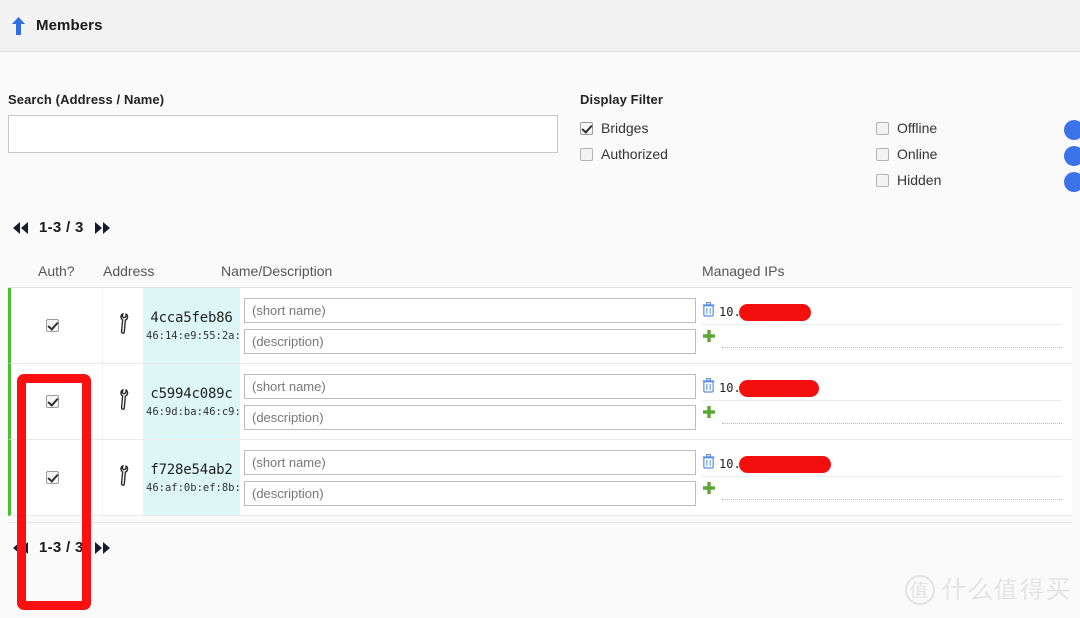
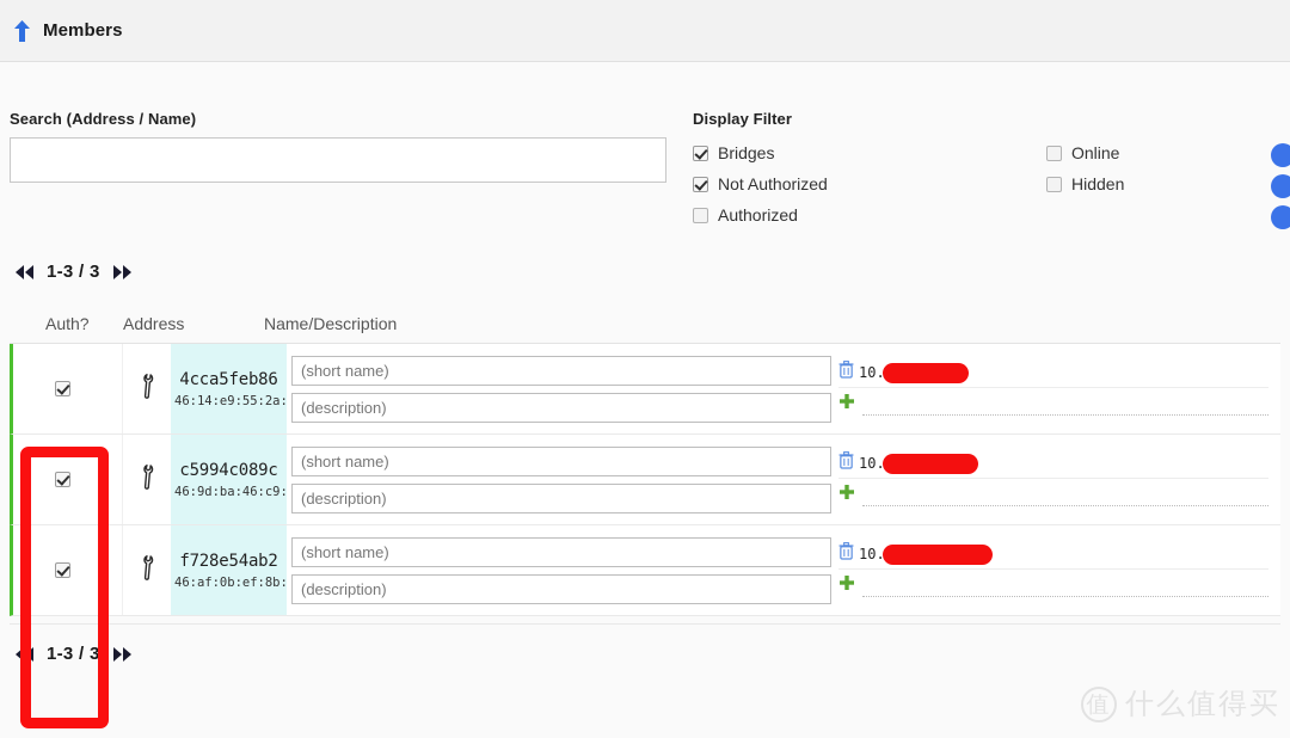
  Members
  Search (Address / Name)
  Display Filter
  Bridges
+ Not Authorized
  Authorized
- Offline
  Online
  Hidden
  1-3 / 3
  Auth?
  Address
  Name/Description
- Managed IPs
  4cca5feb86
  46:14:e9:55:2a:
  (short name)
  (description)
  10.
  c5994c089c
  46:9d:ba:46:c9:
  (short name)
  (description)
  10.
  f728e54ab2
  46:af:0b:ef:8b:
  (short name)
  (description)
  10.
  1-3 / 3
  值
  什么值得买
